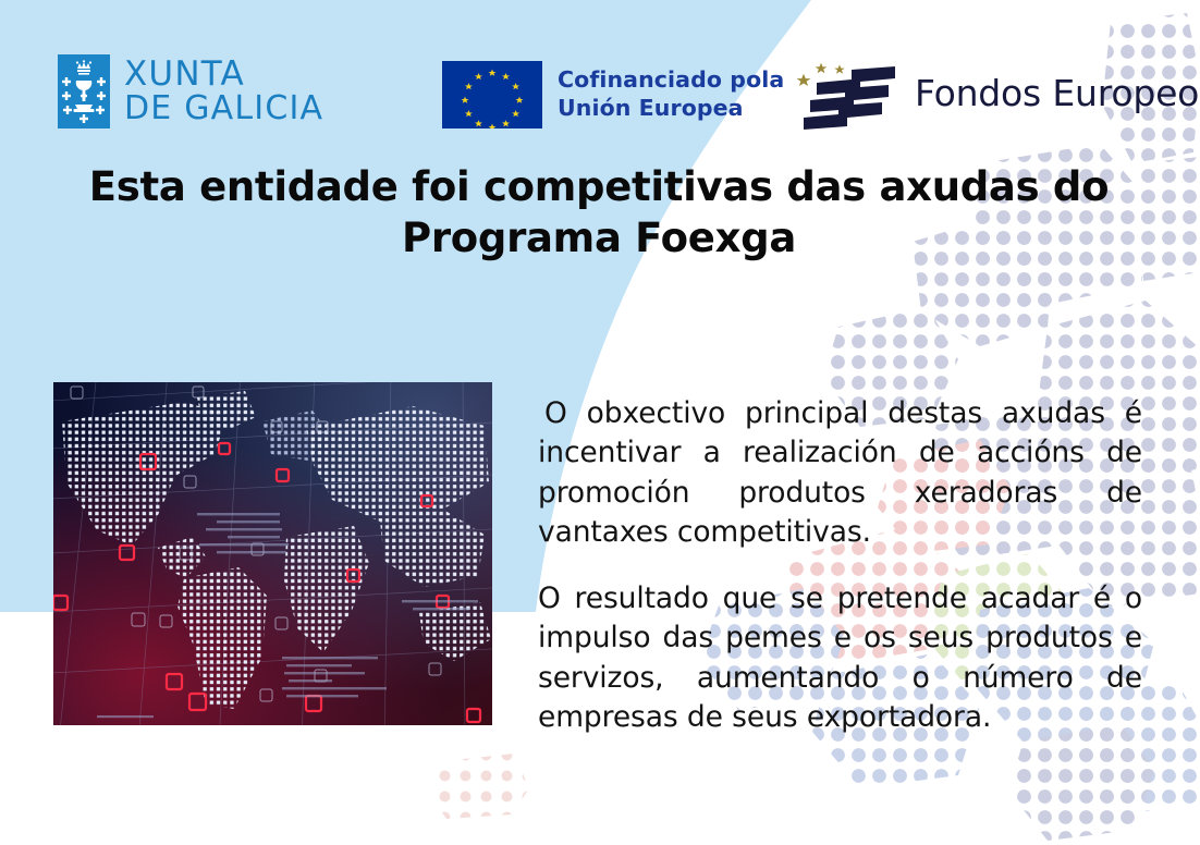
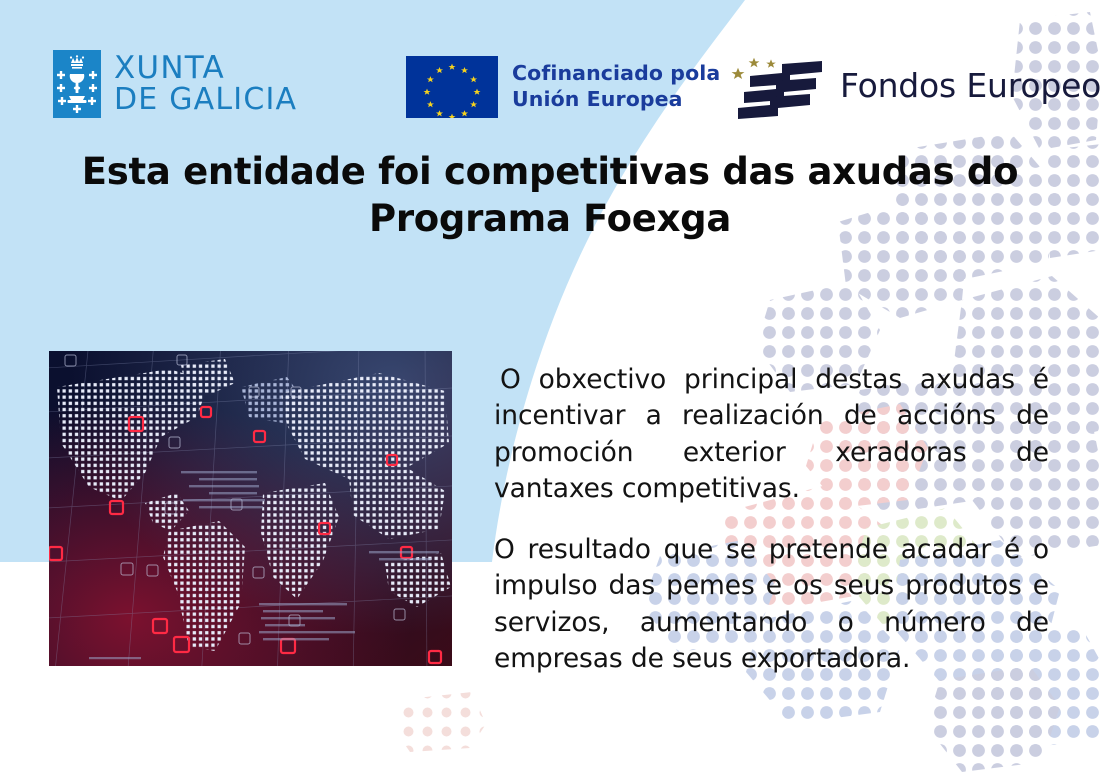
  XUNTA
  DE GALICIA
  Cofinanciado pola
  Unión Europea
  Fondos Europeo
  Esta entidade foi competitivas das axudas do
  Programa Foexga
- O obxectivo principal destas axudas é incentivar a realización de accións de promoción produtos xeradoras de vantaxes competitivas.
+ O obxectivo principal destas axudas é incentivar a realización de accións de promoción exterior xeradoras de vantaxes competitivas.
  O resultado que se pretende acadar é o impulso das pemes e os seus produtos e servizos, aumentando o número de empresas de seus exportadora.
